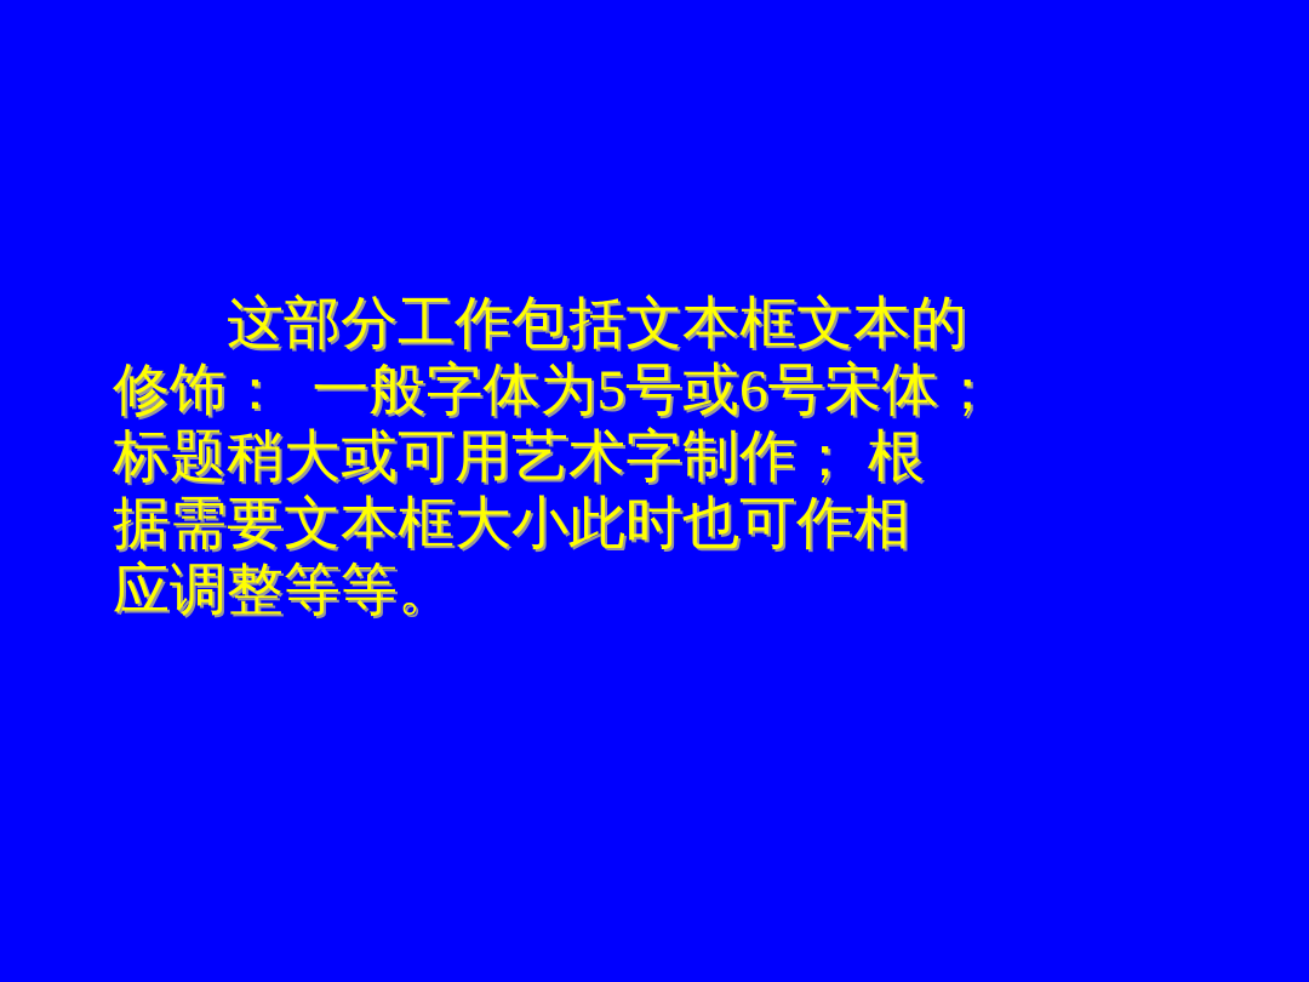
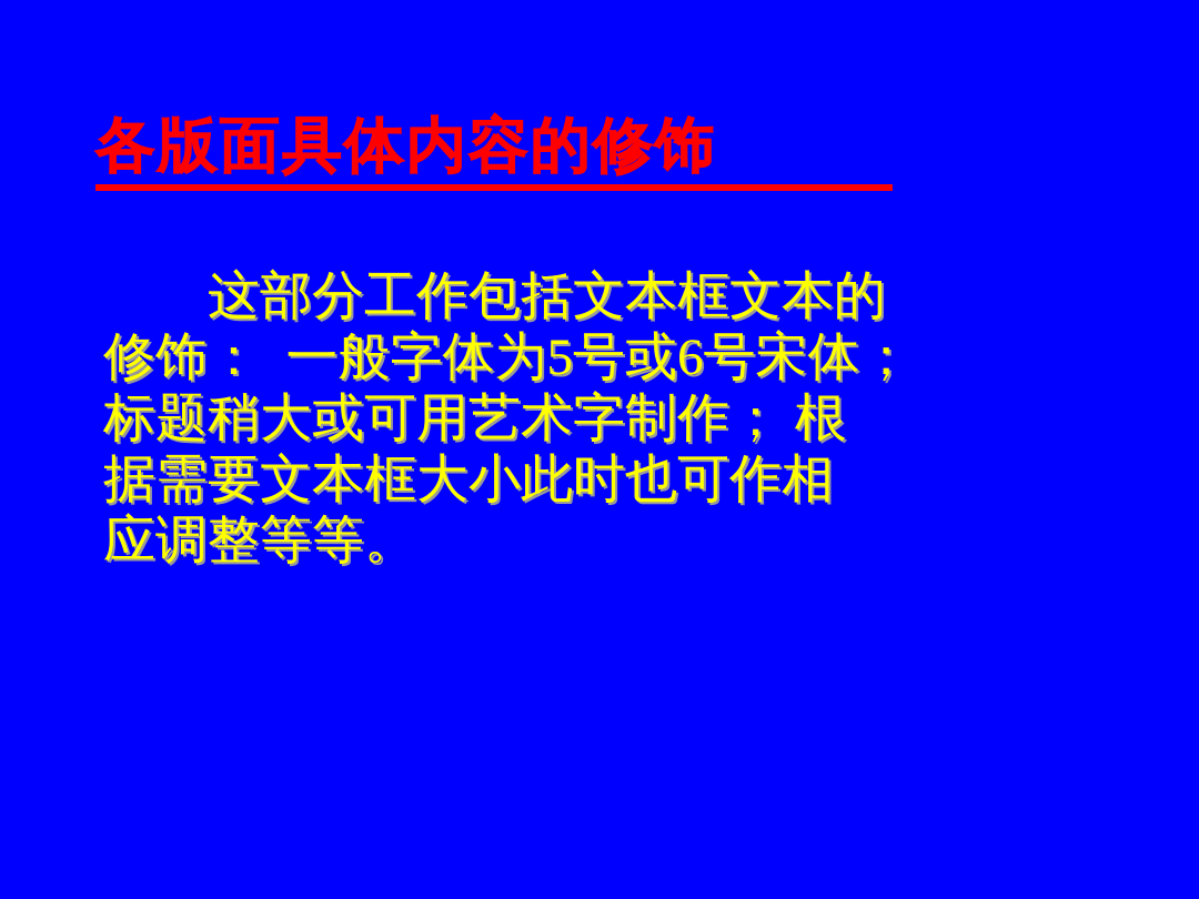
+ 各版面具体内容的修饰
  这部分工作包括文本框文本的
  修饰： 一般字体为5号或6号宋体；
  标题稍大或可用艺术字制作； 根
  据需要文本框大小此时也可作相
  应调整等等。
